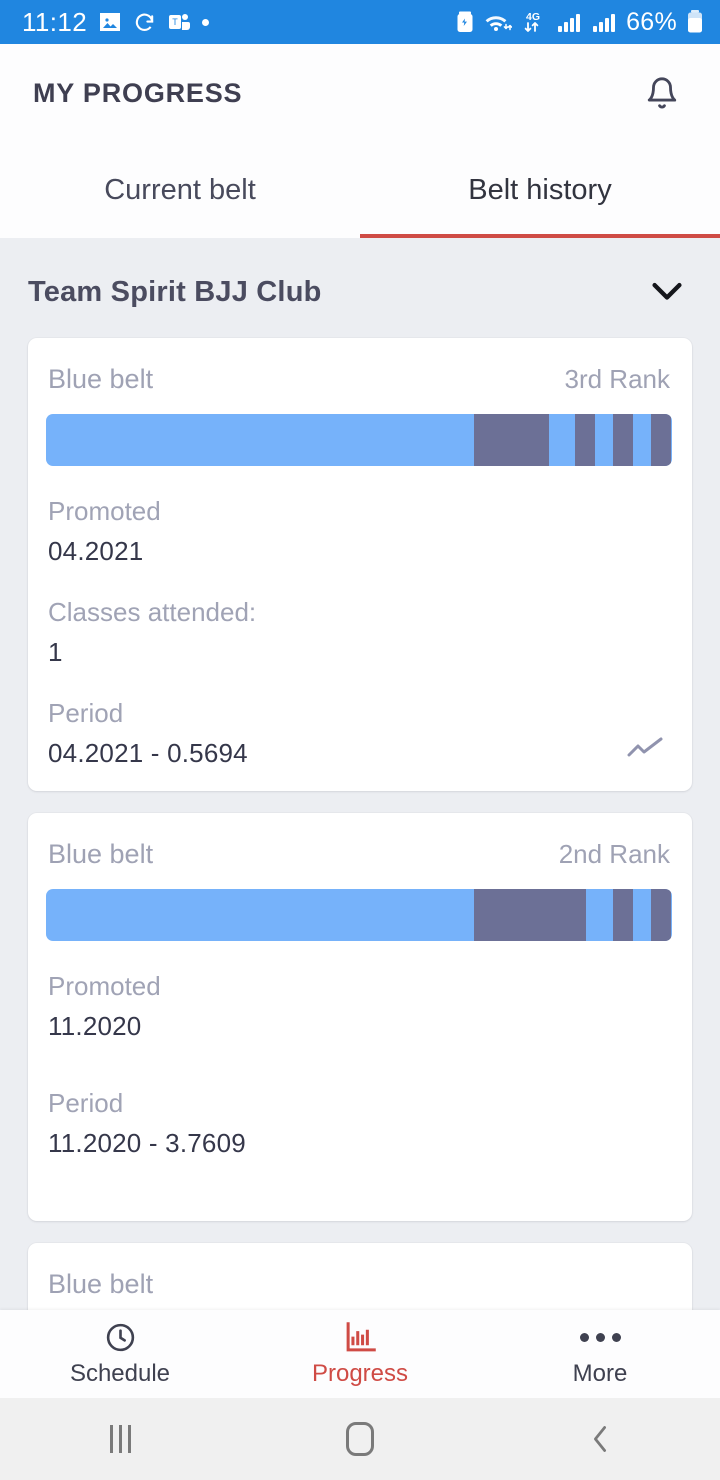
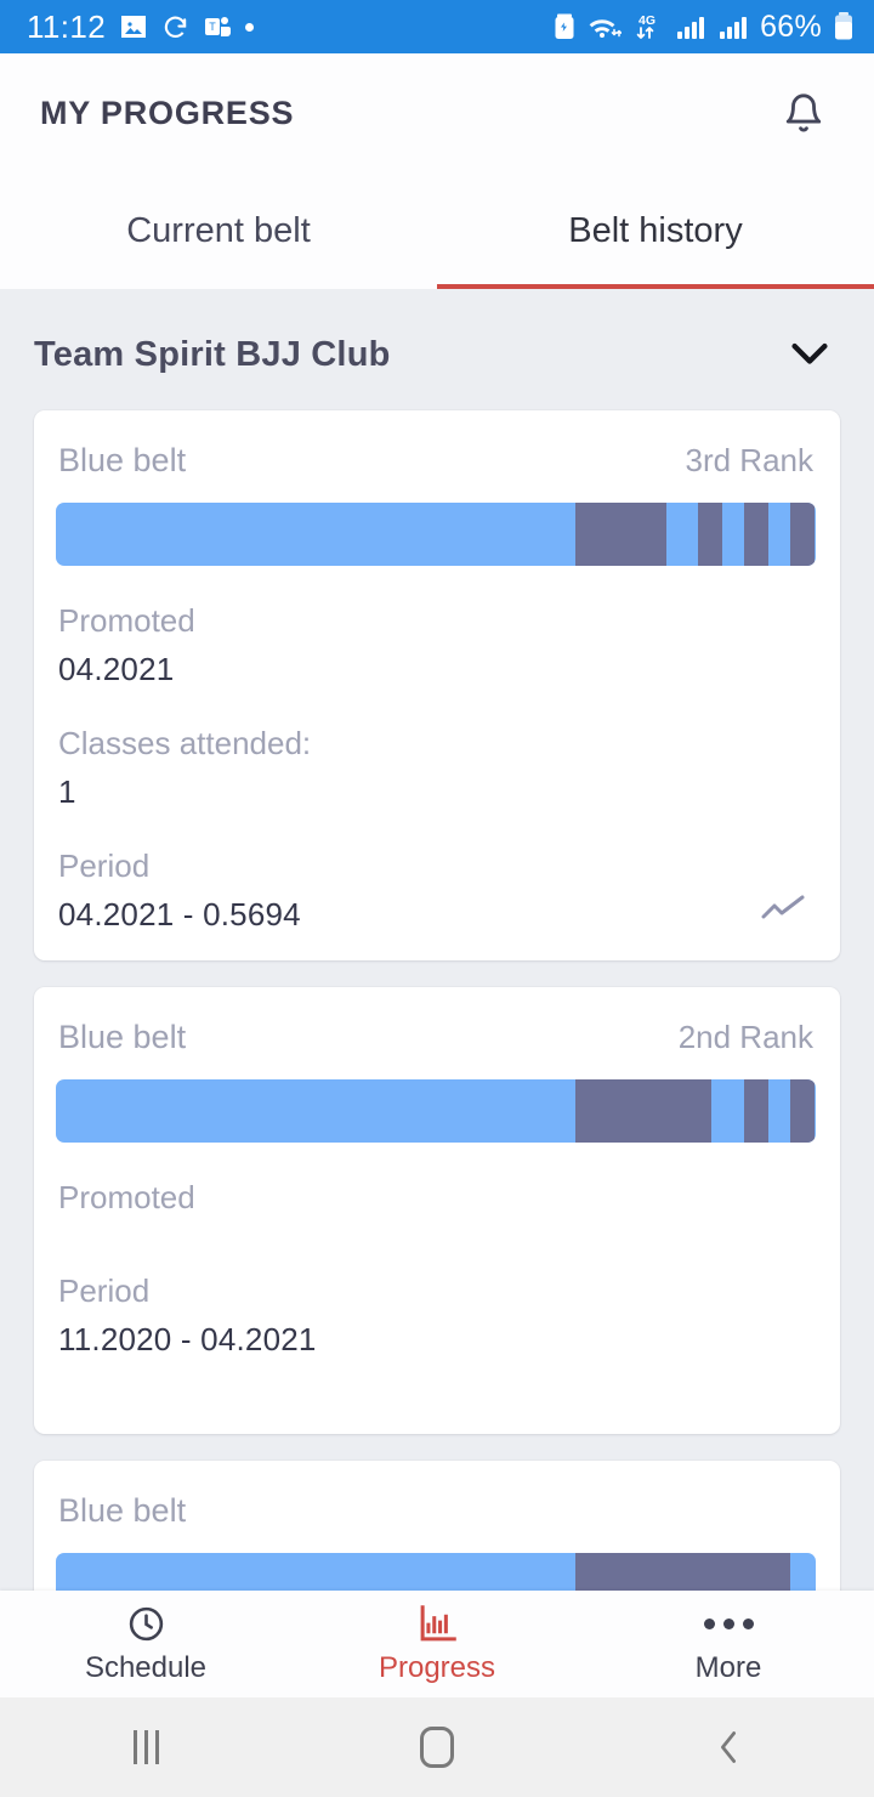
  11:12
  T
  4G
  66%
  MY PROGRESS
  Current belt
  Belt history
  Team Spirit BJJ Club
  Blue belt
  3rd Rank
  Promoted
  04.2021
  Classes attended:
  1
  Period
  04.2021 - 0.5694
  Blue belt
  2nd Rank
  Promoted
- 11.2020
  Period
- 11.2020 - 3.7609
+ 11.2020 - 04.2021
  Blue belt
  Schedule
  Progress
  More
